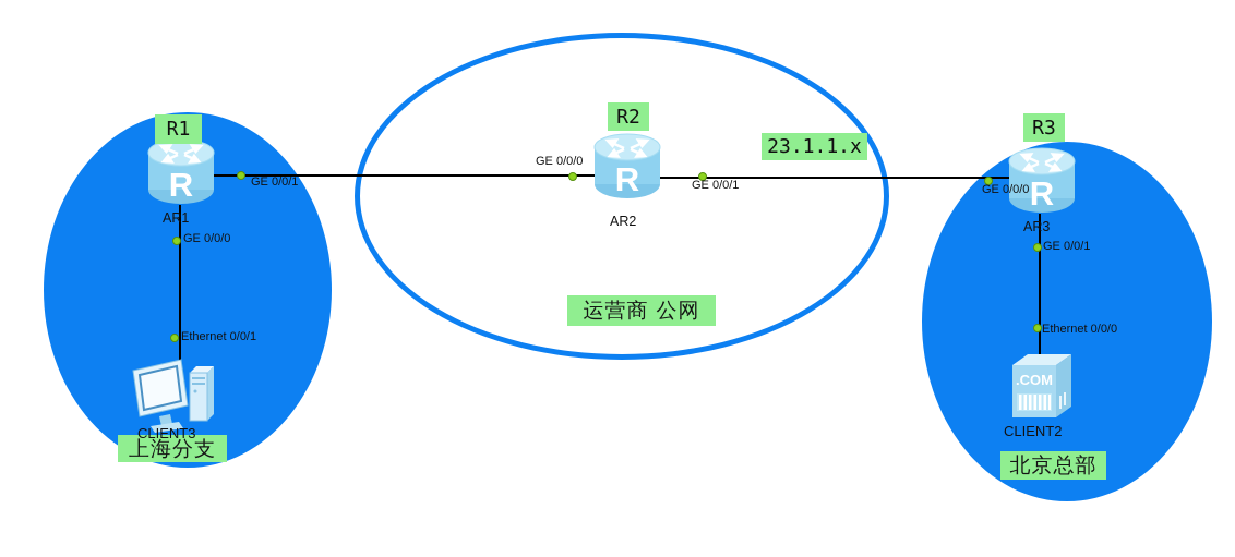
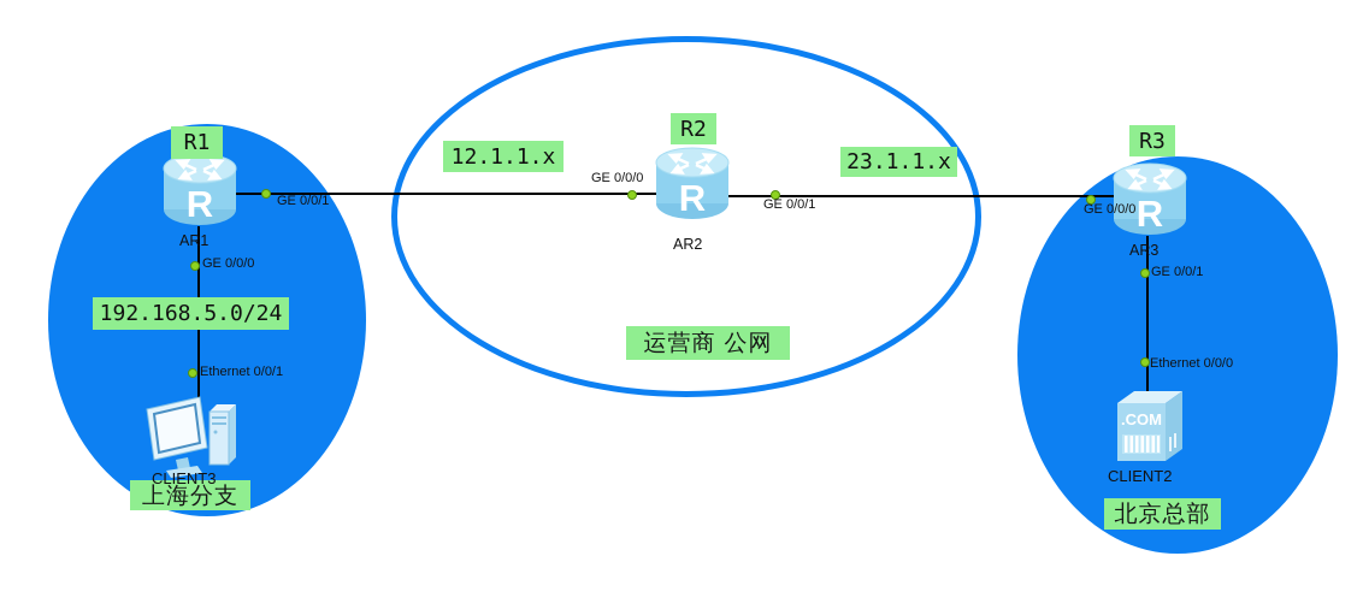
  R
  R
  R
  .COM
  R1
  R2
  R3
+ 192.168.5.0/24
+ 12.1.1.x
  23.1.1.x
  上海分支
  运营商 公网
  北京总部
  GE 0/0/1
  GE 0/0/0
  Ethernet 0/0/1
  GE 0/0/0
  GE 0/0/1
  GE 0/0/0
  GE 0/0/1
  Ethernet 0/0/0
  AR1
  AR2
  AR3
  CLIENT3
  CLIENT2
